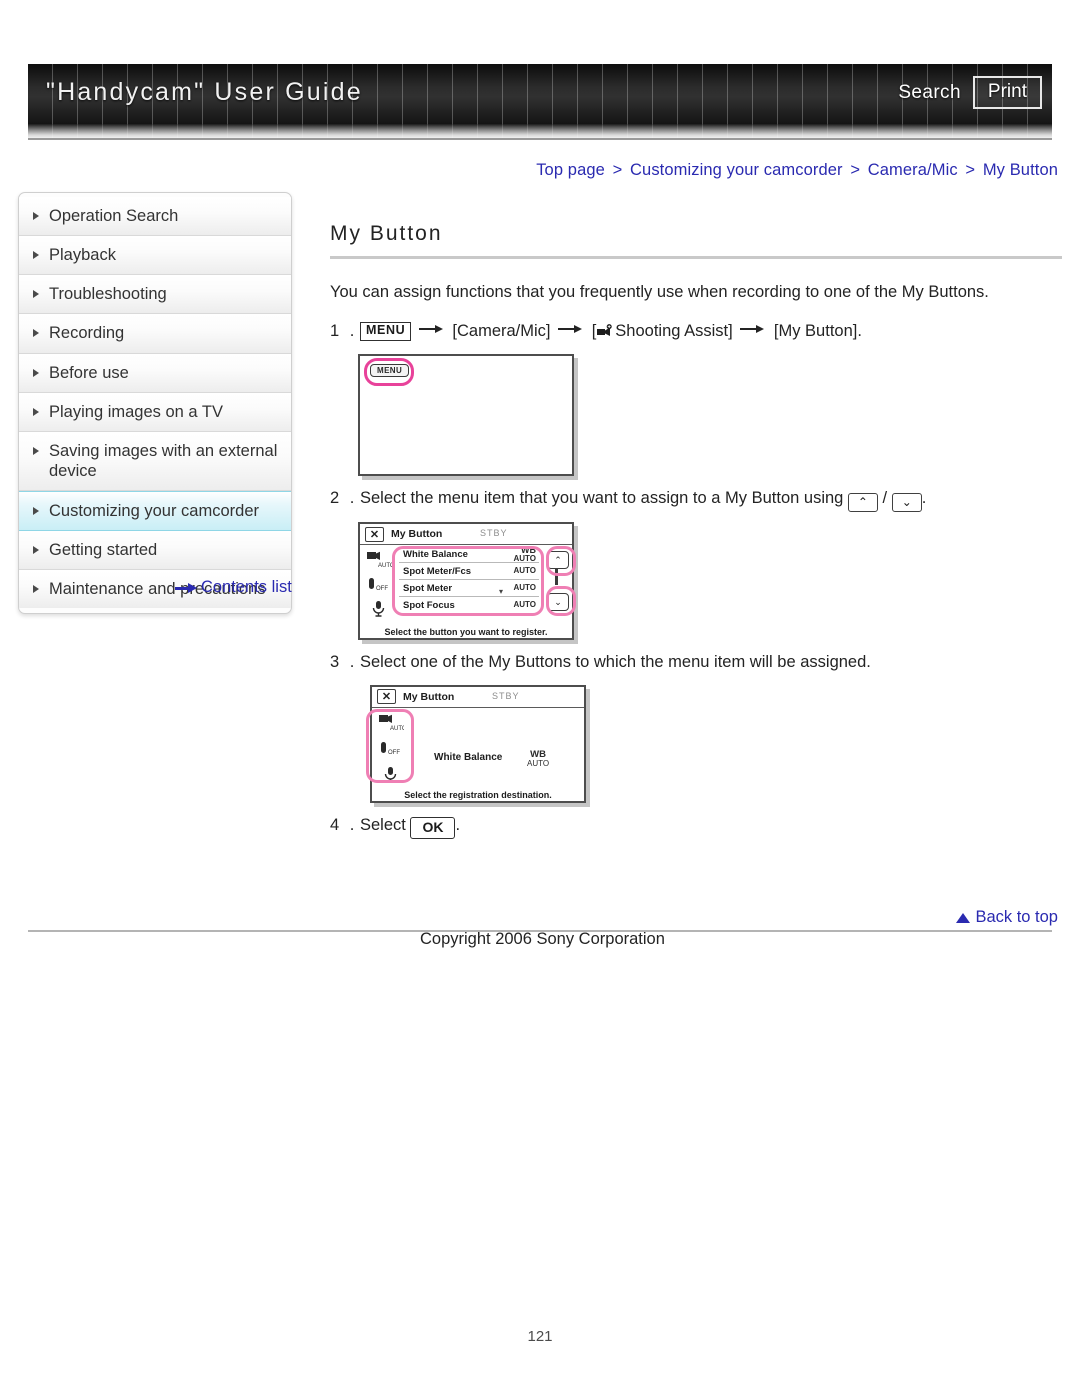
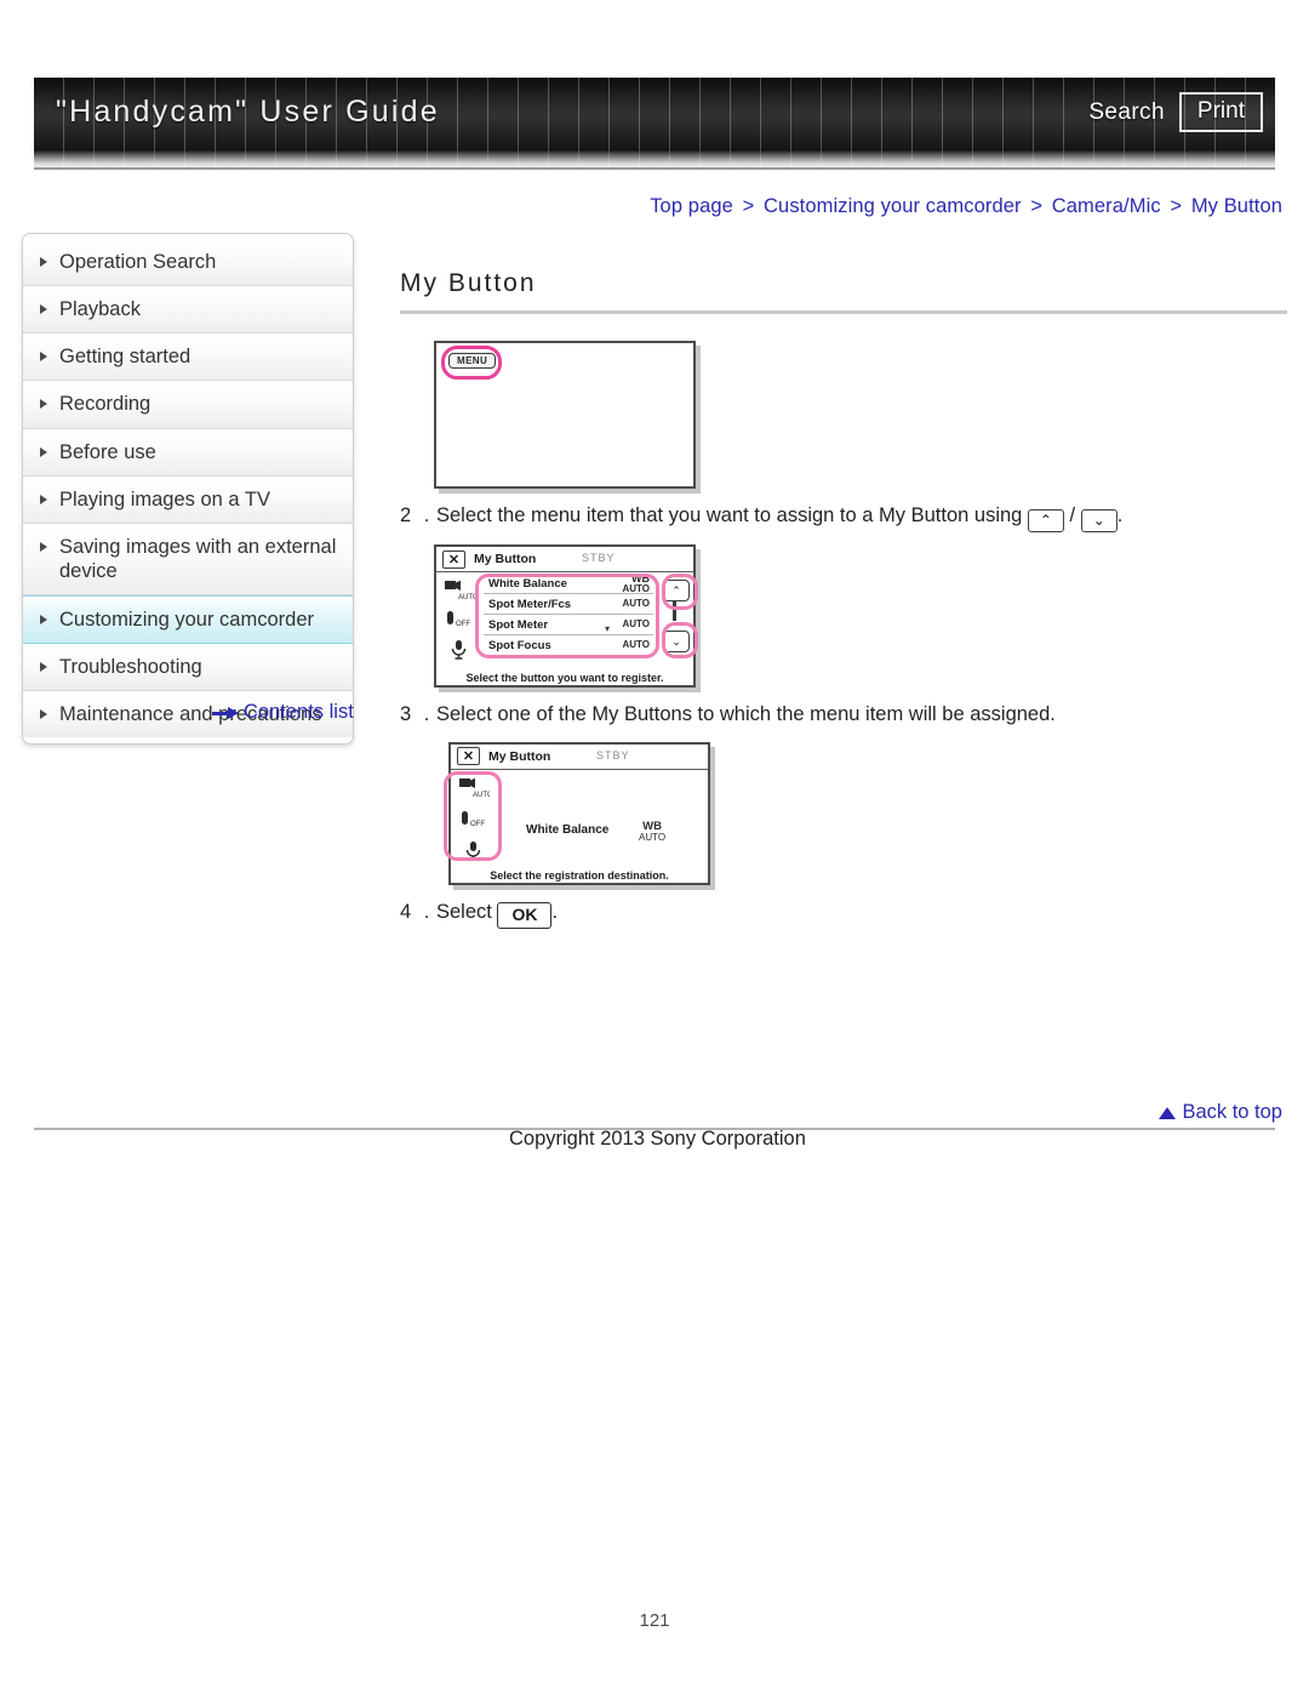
  "Handycam" User Guide
  Search
  Print
  Top page > Customizing your camcorder > Camera/Mic > My Button
  Operation Search
  Playback
- Troubleshooting
+ Getting started
  Recording
  Before use
  Playing images on a TV
  Saving images with an external device
  Customizing your camcorder
- Getting started
+ Troubleshooting
  Maintenance andecautions
  Contents list
  My Button
- You can assign functions that you frequently use when recording to one of the My Buttons.
- 1 .
- MENU [Camera/Mic] [ Shooting Assist] [My Button].
  MENU
  2 .
  Select the menu item that you want to assign to a My Button using ⌃ / ⌄ .
  ✕
  My Button
  STBY
  White Balance
  WB
  AUTO
  Spot Meter/Fcs
  AUTO
  Spot Meter
  AUTO
  Spot Focus
  AUTO
  ▾
  ⌃
  ⌄
  Select the button you want to register.
  3 .
  Select one of the My Buttons to which the menu item will be assigned.
  ✕
  My Button
  STBY
  White Balance
  WB
  AUTO
  Select the registration destination.
  4 .
  Select OK .
  Back to top
- Copyright 2006 Sony Corporation
+ Copyright 2013 Sony Corporation
  121
